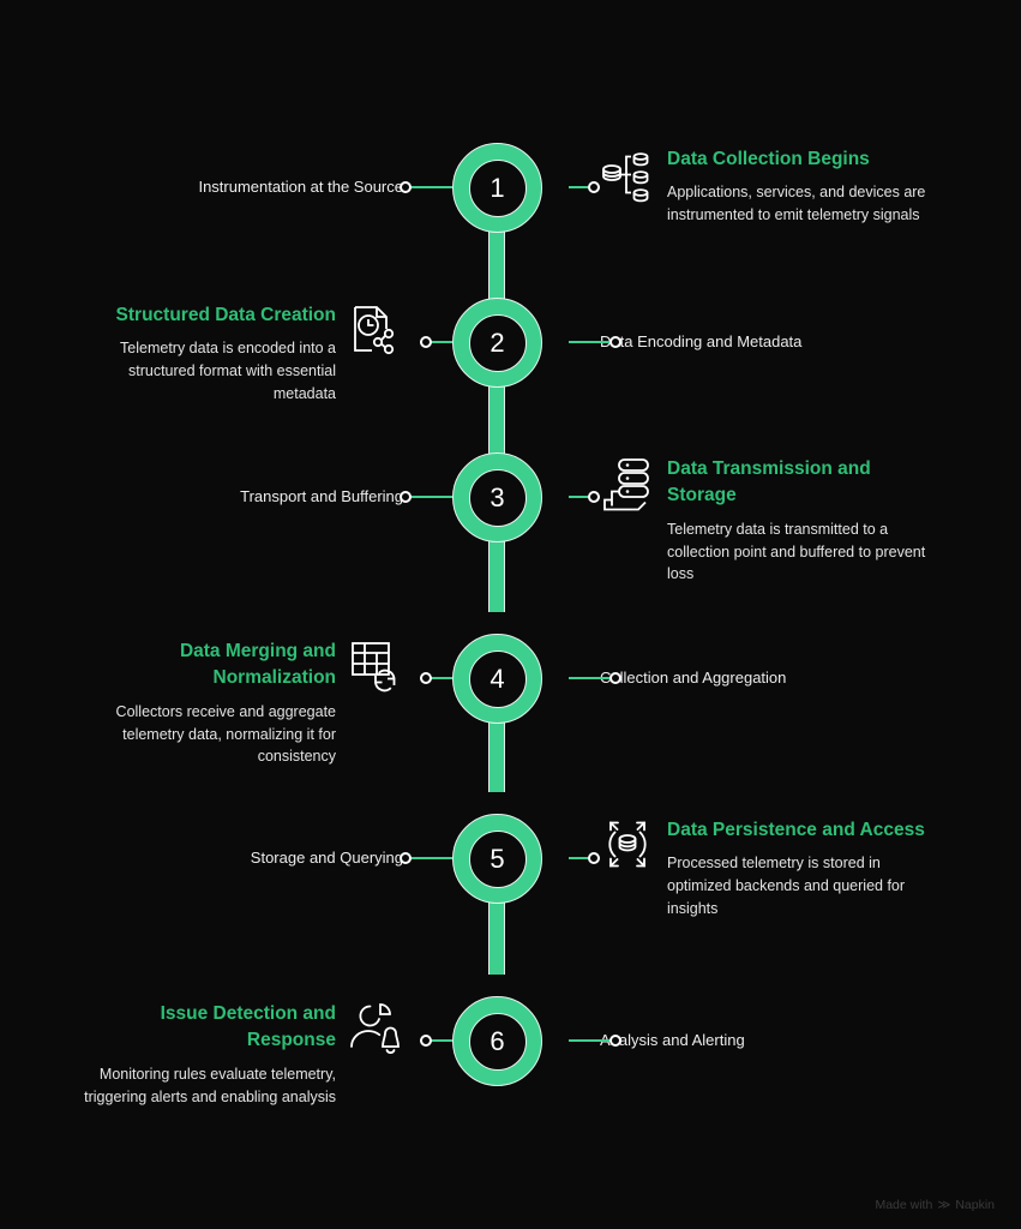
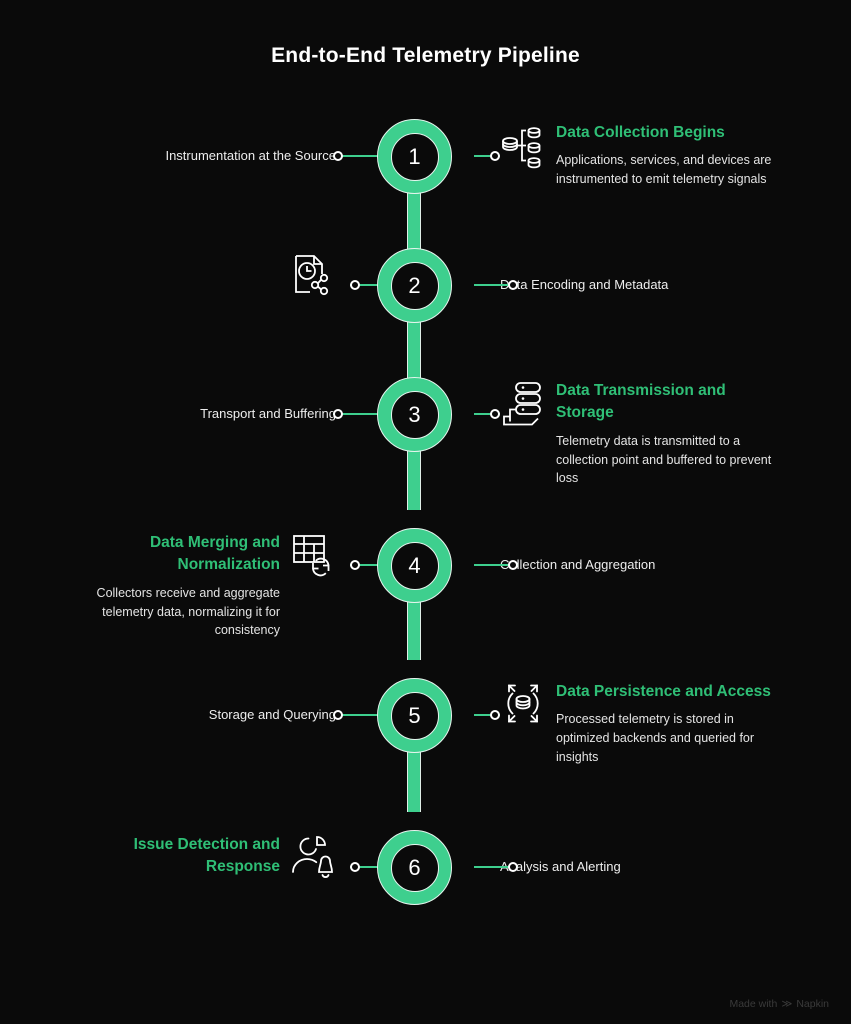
+ End-to-End Telemetry Pipeline
  1
  Instrumentation at the Sourc
  Data Collection Begins
  Applications, services, and devices are instrumented to emit telemetry signals
  2
- Structured Data Creation
- Telemetry data is encoded into a structured format with essential metadata
  ta Encoding and Metadata
  3
  Transport and Bufferin
  Data Transmission and Storage
  Telemetry data is transmitted to a collection point and buffered to prevent loss
  4
  Data Merging and Normalization
  Collectors receive and aggregate telemetry data, normalizing it for consistency
  llection and Aggregation
  5
  Storage and Queryin
  Data Persistence and Access
  Processed telemetry is stored in optimized backends and queried for insights
  6
  Issue Detection and Response
- Monitoring rules evaluate telemetry, triggering alerts and enabling analysis
  alysis and Alerting
  Made with
  ≫
  Napkin
